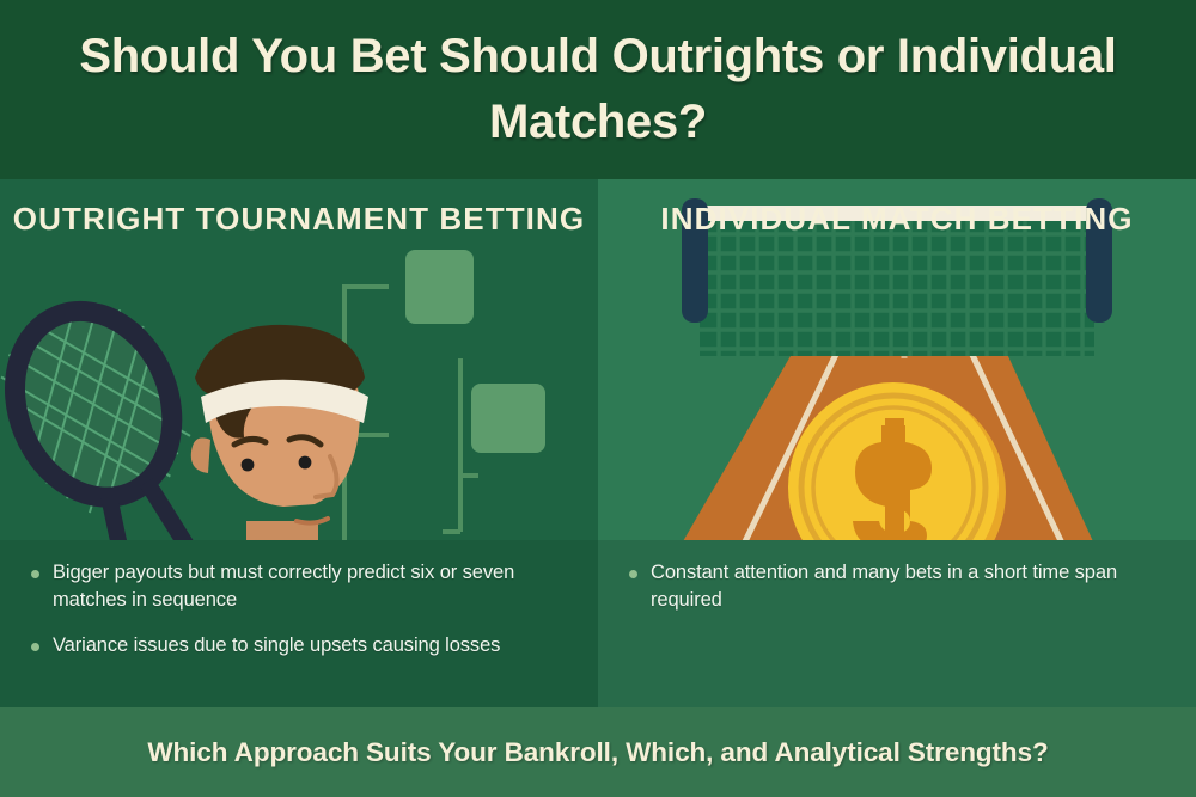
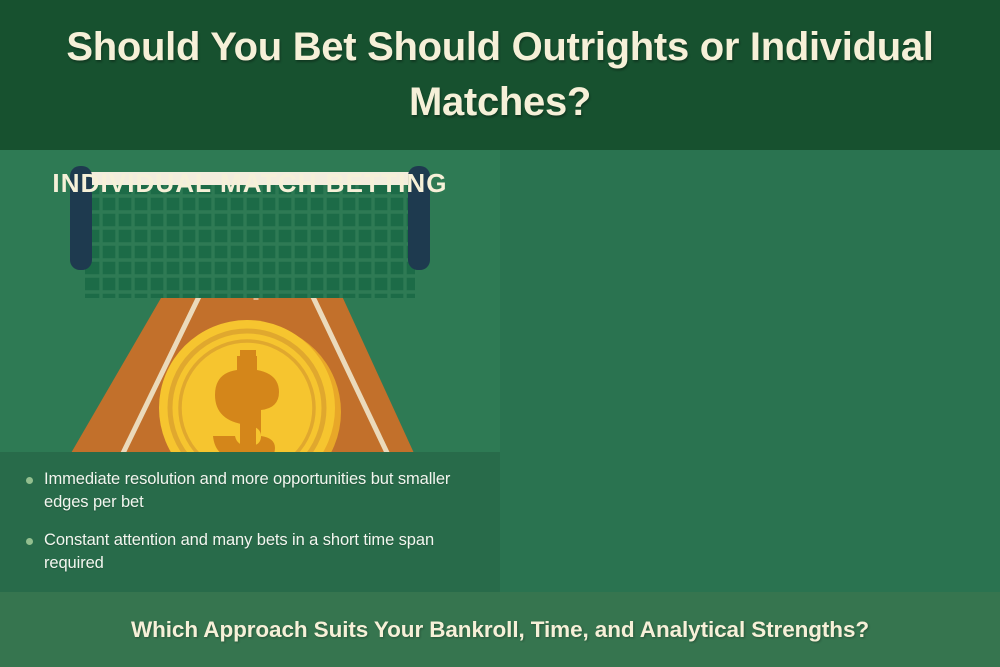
  Should You Bet Should Outrights or Individual Matches?
- OUTRIGHT TOURNAMENT BETTING
- Bigger payouts but must correctly predict six or seven matches in sequence
- Variance issues due to single upsets causing losses
  INDIVIDUAL MATCH BETTING
+ Immediate resolution and more opportunities but smaller edges per bet
  Constant attention and many bets in a short time span required
- Which Approach Suits Your Bankroll, Which, and Analytical Strengths?
+ Which Approach Suits Your Bankroll, Time, and Analytical Strengths?
